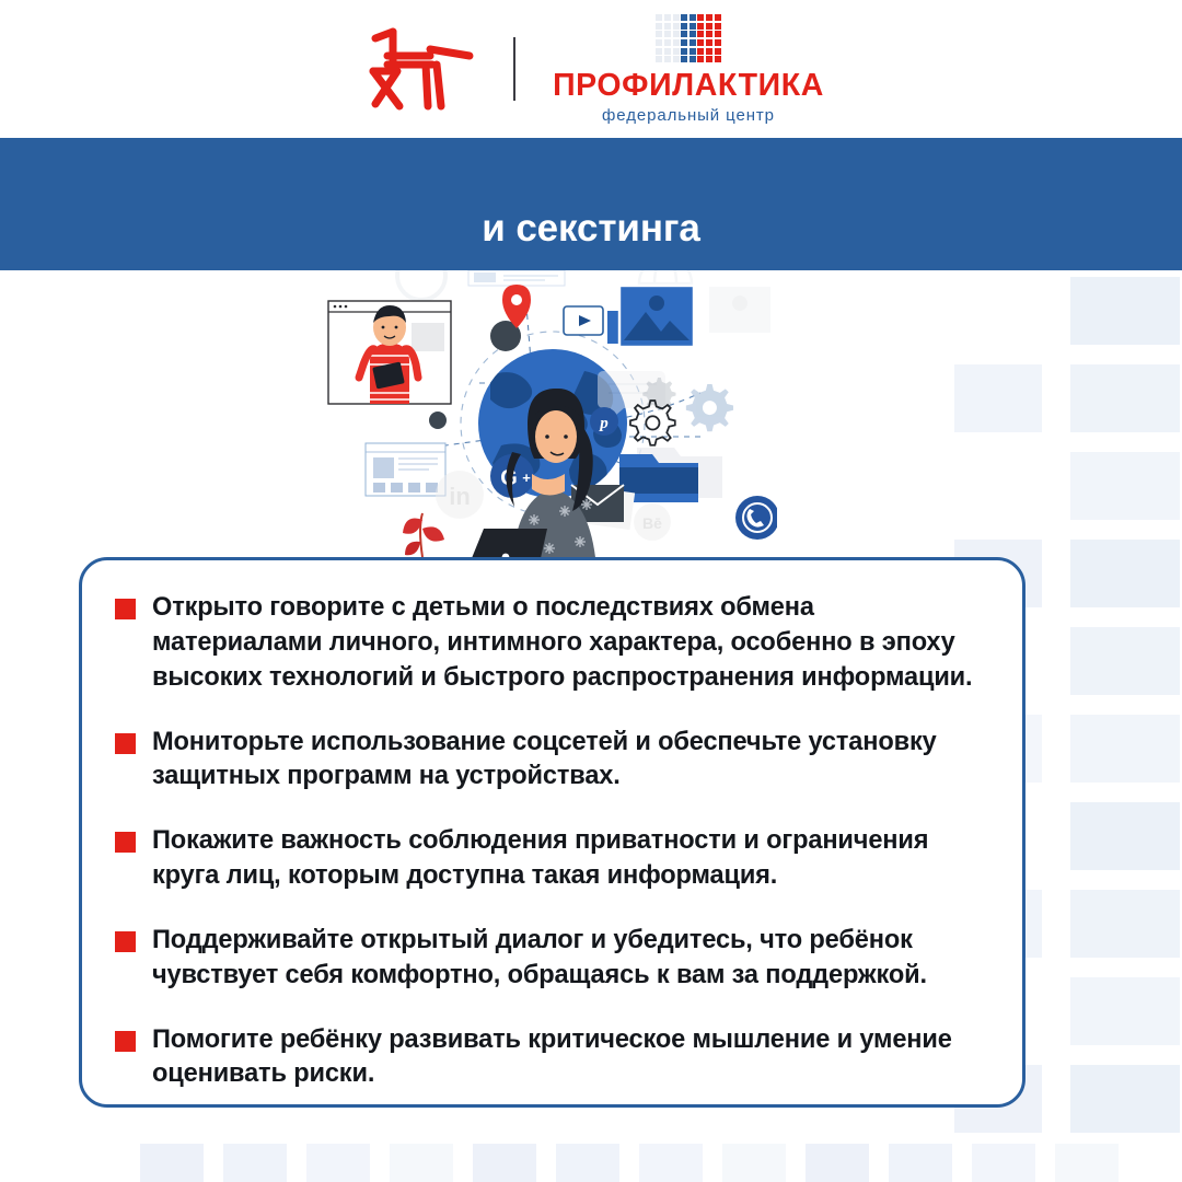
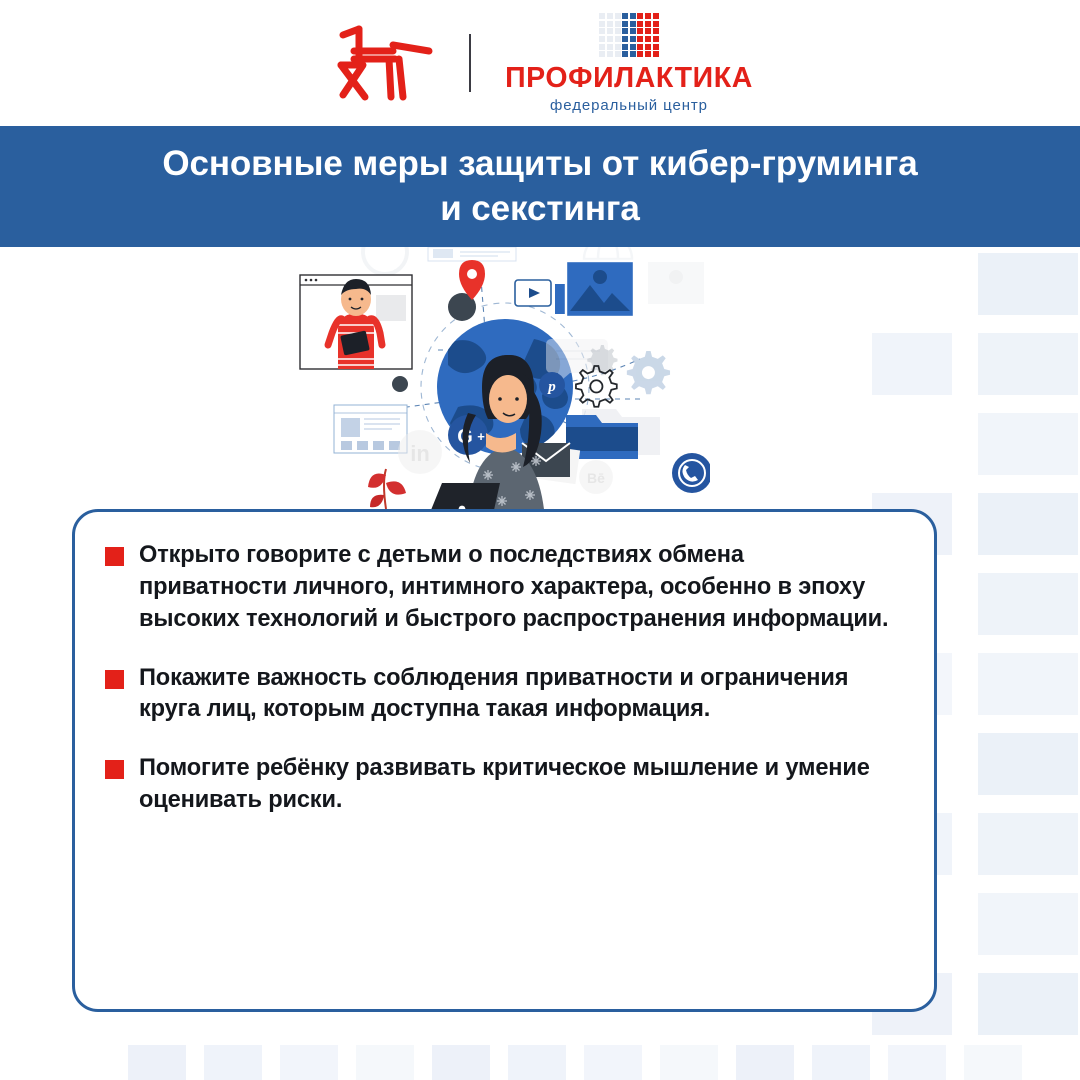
  ПРОФИЛАКТИКА
  федеральный центр
+ Основные меры защиты от кибер-груминга
  и секстинга
  +
  p
- Открыто говорите с детьми о последствиях обмена материалами личного, интимного характера, особенно в эпоху высоких технологий и быстрого распространения информации.
+ Открыто говорите с детьми о последствиях обмена приватности личного, интимного характера, особенно в эпоху высоких технологий и быстрого распространения информации.
- Мониторьте использование соцсетей и обеспечьте установку защитных программ на устройствах.
  Покажите важность соблюдения приватности и ограничения круга лиц, которым доступна такая информация.
- Поддерживайте открытый диалог и убедитесь, что ребёнок чувствует себя комфортно, обращаясь к вам за поддержкой.
  Помогите ребёнку развивать критическое мышление и умение оценивать риски.
